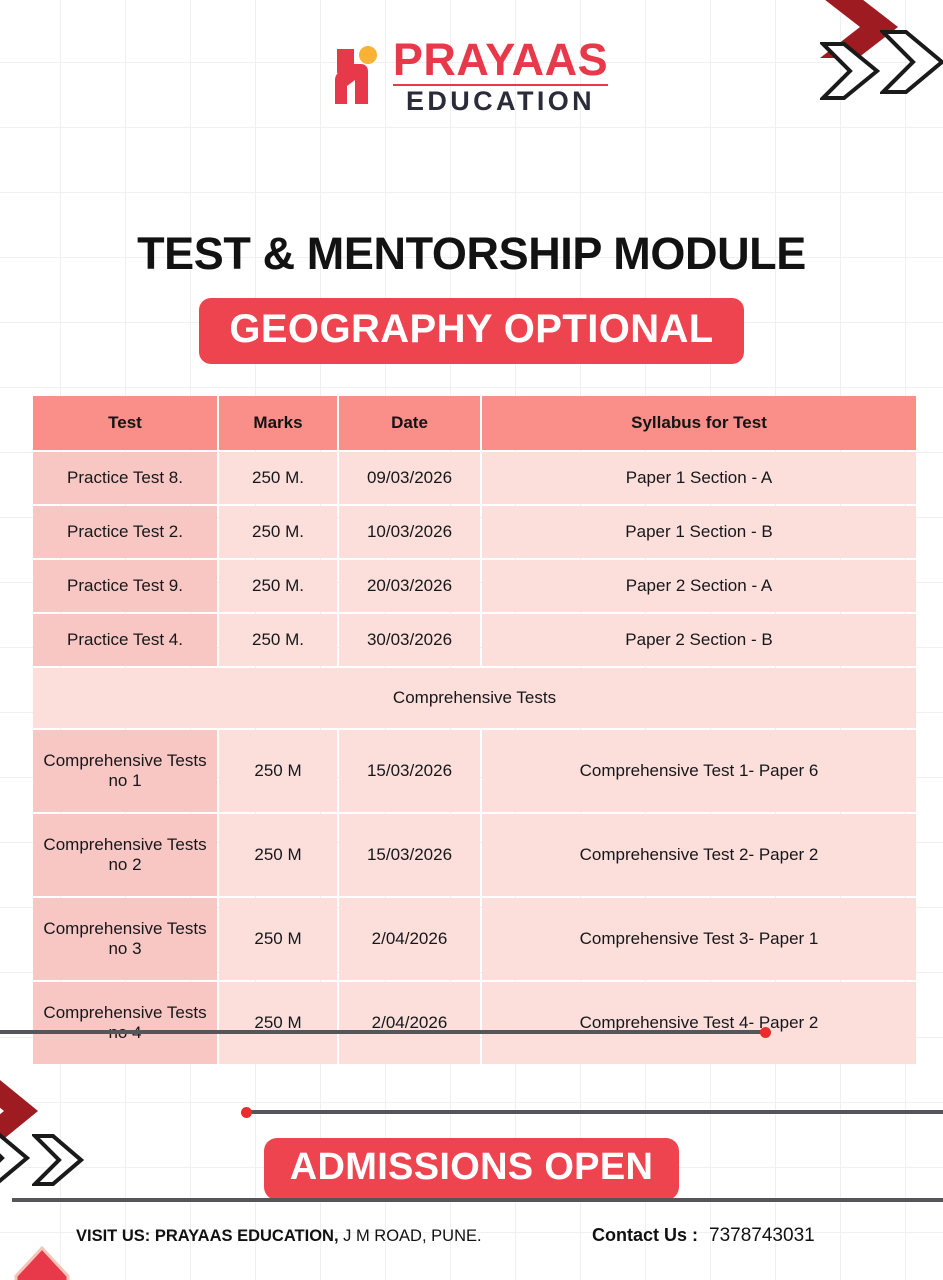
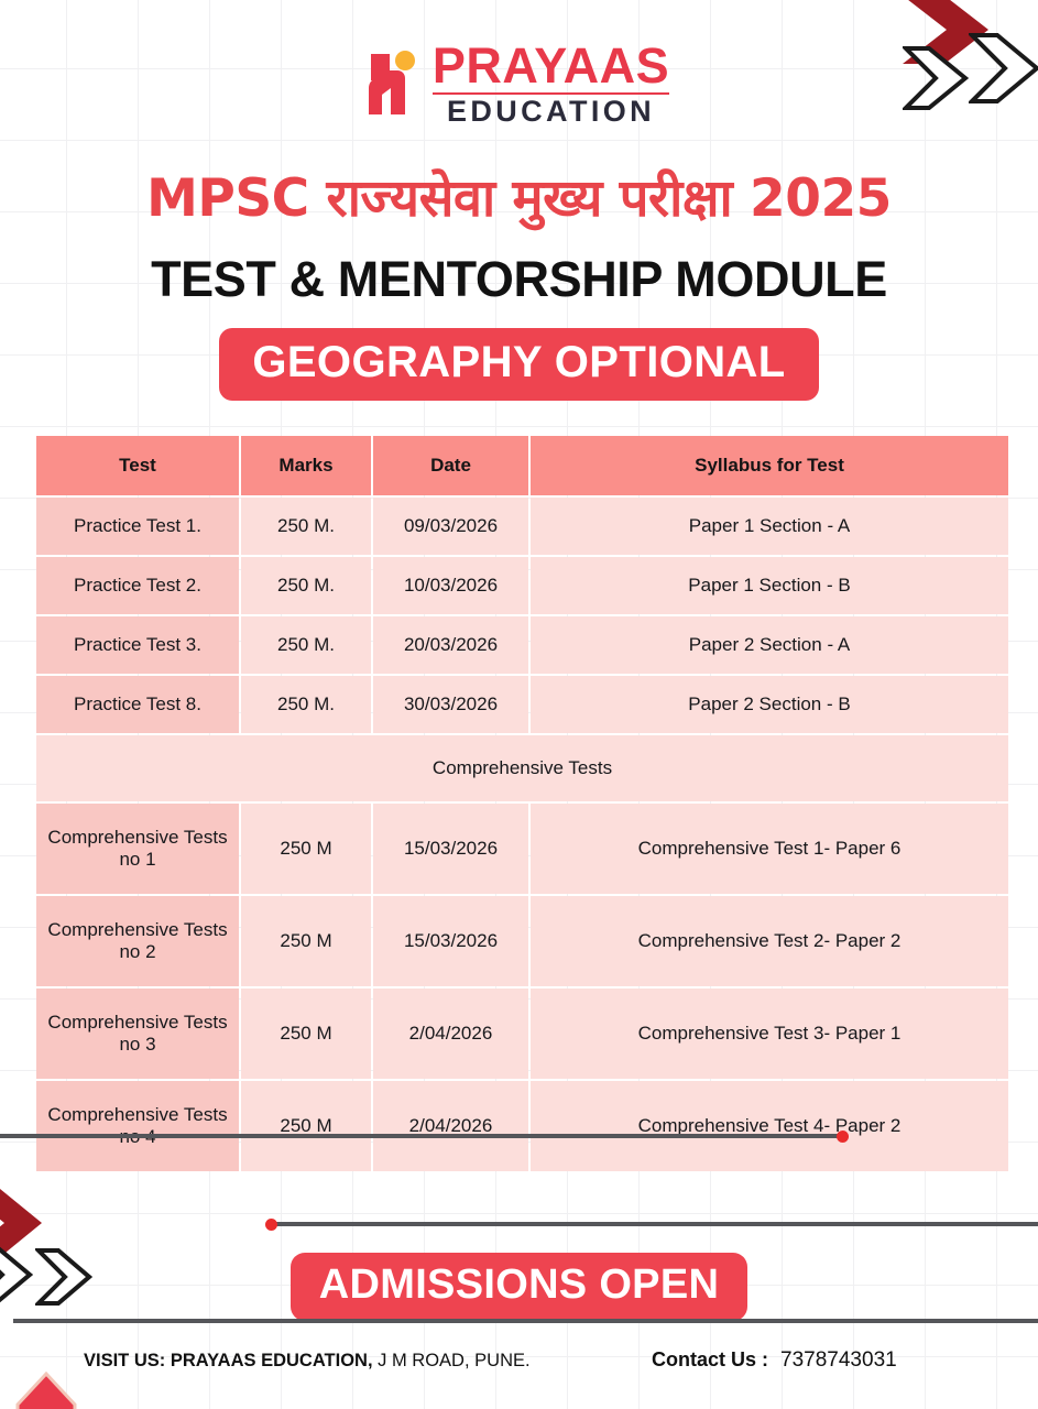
  PRAYAAS
  EDUCATION
+ MPSC राज्यसेवा मुख्य परीक्षा 2025
  TEST & MENTORSHIP MODULE
  GEOGRAPHY OPTIONAL
  Test	Marks	Date	Syllabus for Test
- Practice Test 8.	250 M.	09/03/2026	Paper 1 Section - A
+ Practice Test 1.	250 M.	09/03/2026	Paper 1 Section - A
  Practice Test 2.	250 M.	10/03/2026	Paper 1 Section - B
- Practice Test 9.	250 M.	20/03/2026	Paper 2 Section - A
+ Practice Test 3.	250 M.	20/03/2026	Paper 2 Section - A
- Practice Test 4.	250 M.	30/03/2026	Paper 2 Section - B
+ Practice Test 8.	250 M.	30/03/2026	Paper 2 Section - B
  Comprehensive Tests
  Comprehensive Tests no 1	250 M	15/03/2026	Comprehensive Test 1- Paper 6
  Comprehensive Tests no 2	250 M	15/03/2026	Comprehensive Test 2- Paper 2
  Comprehensive Tests no 3	250 M	2/04/2026	Comprehensive Test 3- Paper 1
  Comprehensive Tests	250 M	2/04/2026	Comprehensive Test 4- Paper 2
  ADMISSIONS OPEN
  VISIT US: PRAYAAS EDUCATION, J M ROAD, PUNE.
  Contact Us : 7378743031
